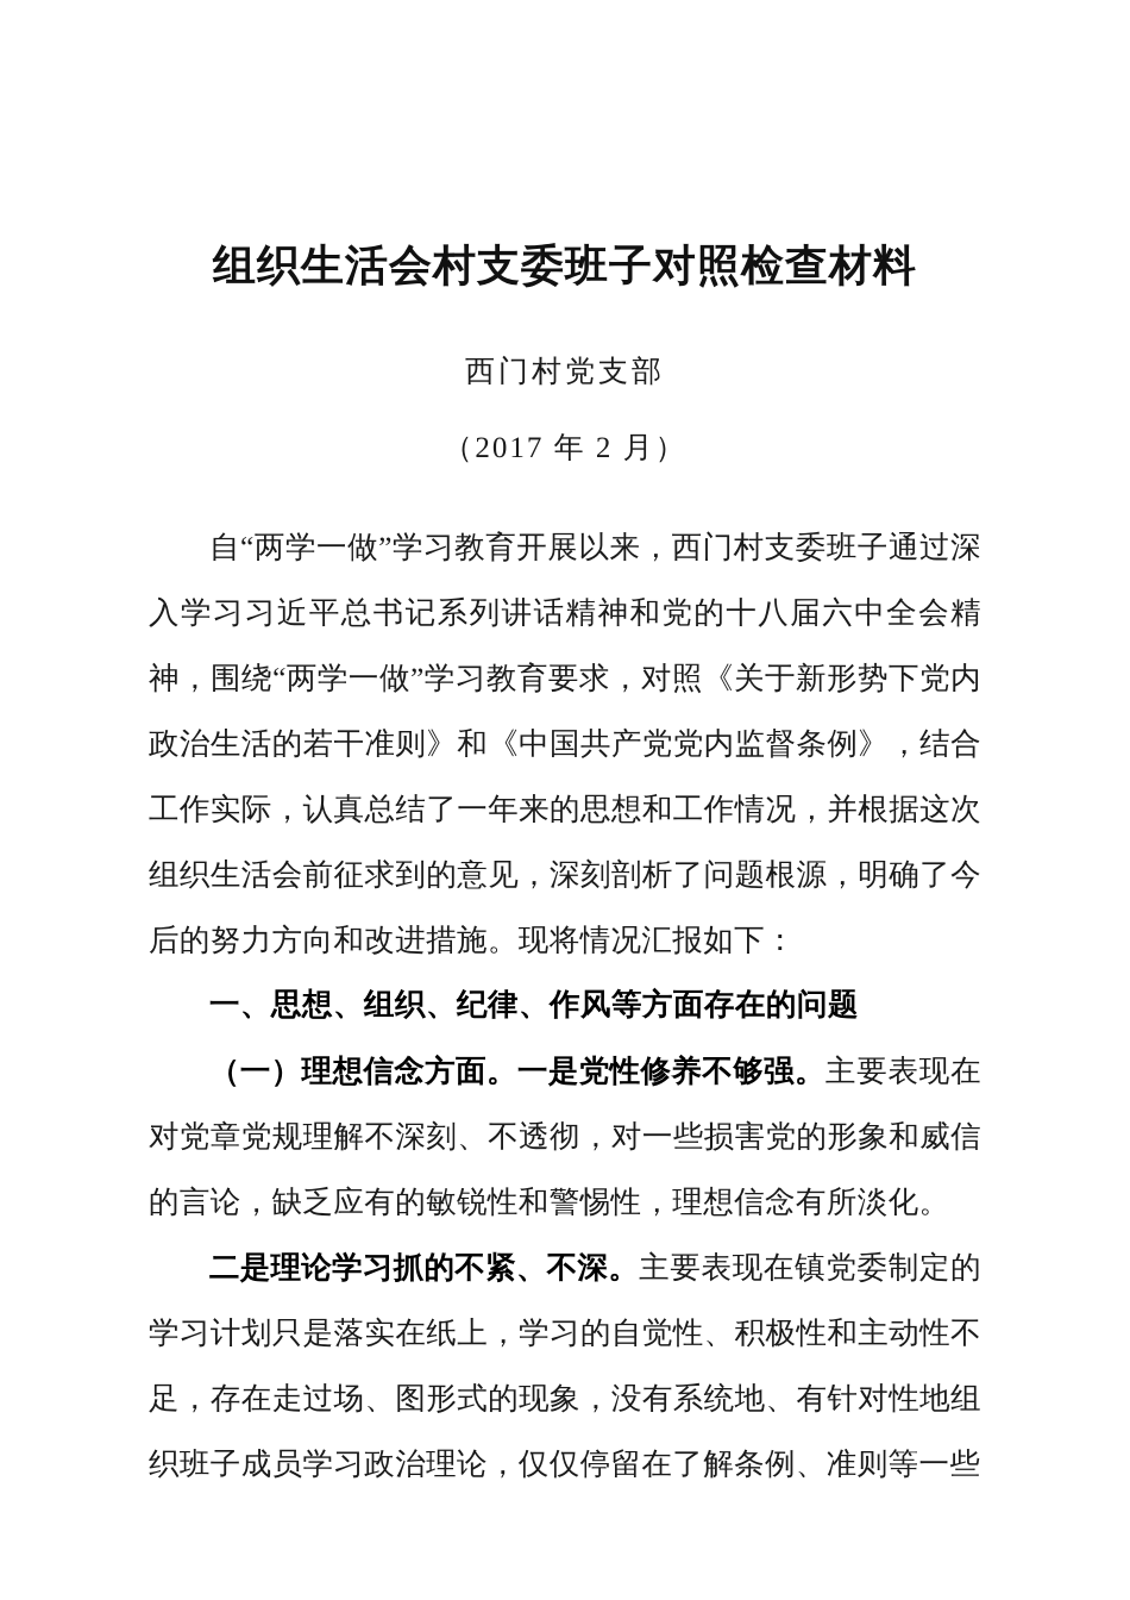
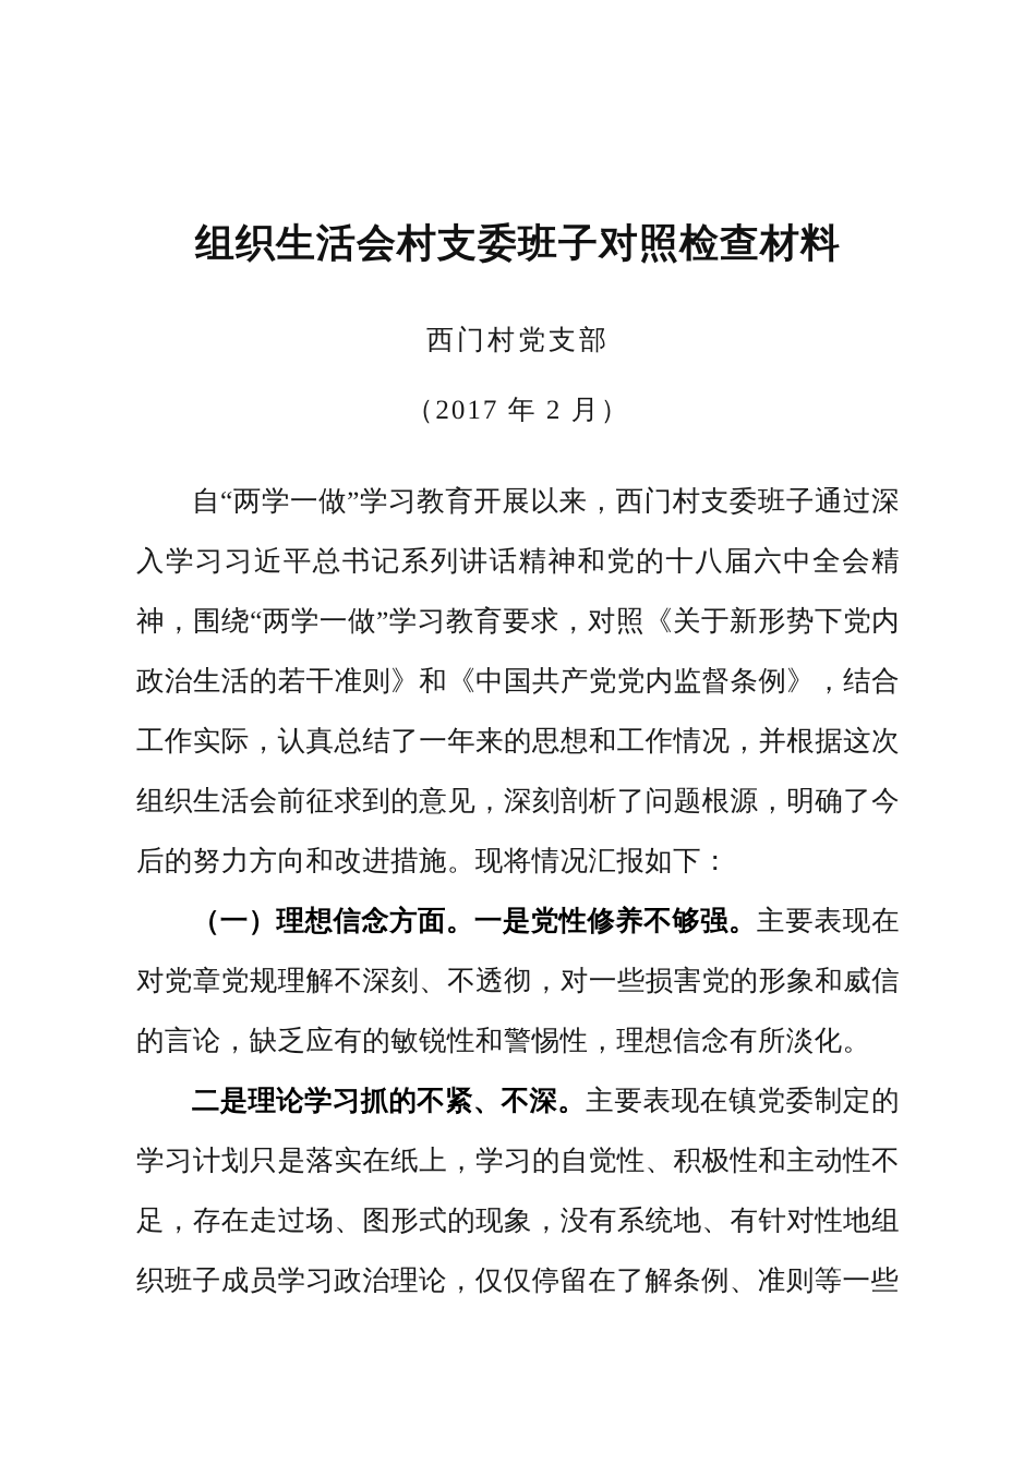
  组织生活会村支委班子对照检查材料
  西门村党支部
  （2017 年 2 月）
  自“两学一做”学习教育开展以来，西门村支委班子通过深入学习习近平总书记系列讲话精神和党的十八届六中全会精神，围绕“两学一做”学习教育要求，对照《关于新形势下党内政治生活的若干准则》和《中国共产党党内监督条例》，结合工作实际，认真总结了一年来的思想和工作情况，并根据这次组织生活会前征求到的意见，深刻剖析了问题根源，明确了今后的努力方向和改进措施。现将情况汇报如下：
- 一、思想、组织、纪律、作风等方面存在的问题
  （一）理想信念方面。一是党性修养不够强。主要表现在对党章党规理解不深刻、不透彻，对一些损害党的形象和威信的言论，缺乏应有的敏锐性和警惕性，理想信念有所淡化。
  二是理论学习抓的不紧、不深。主要表现在镇党委制定的学习计划只是落实在纸上，学习的自觉性、积极性和主动性不足，存在走过场、图形式的现象，没有系统地、有针对性地组织班子成员学习政治理论，仅仅停留在了解条例、准则等一些
